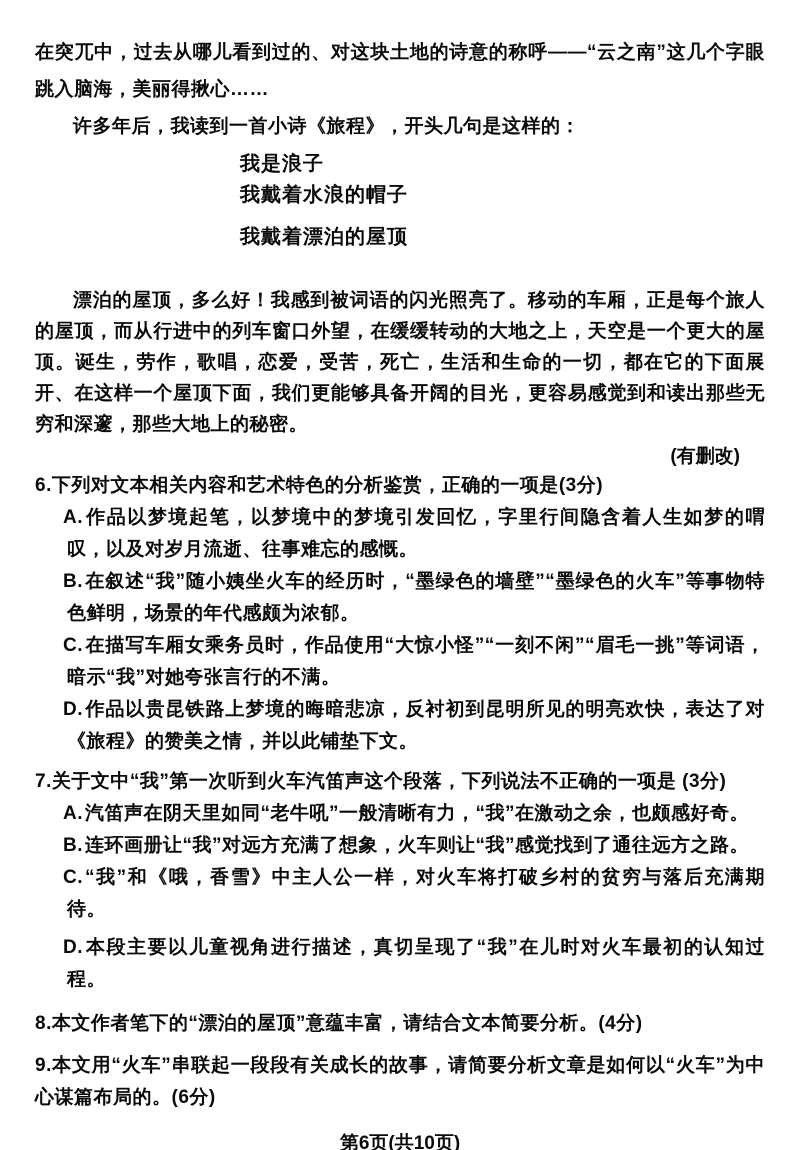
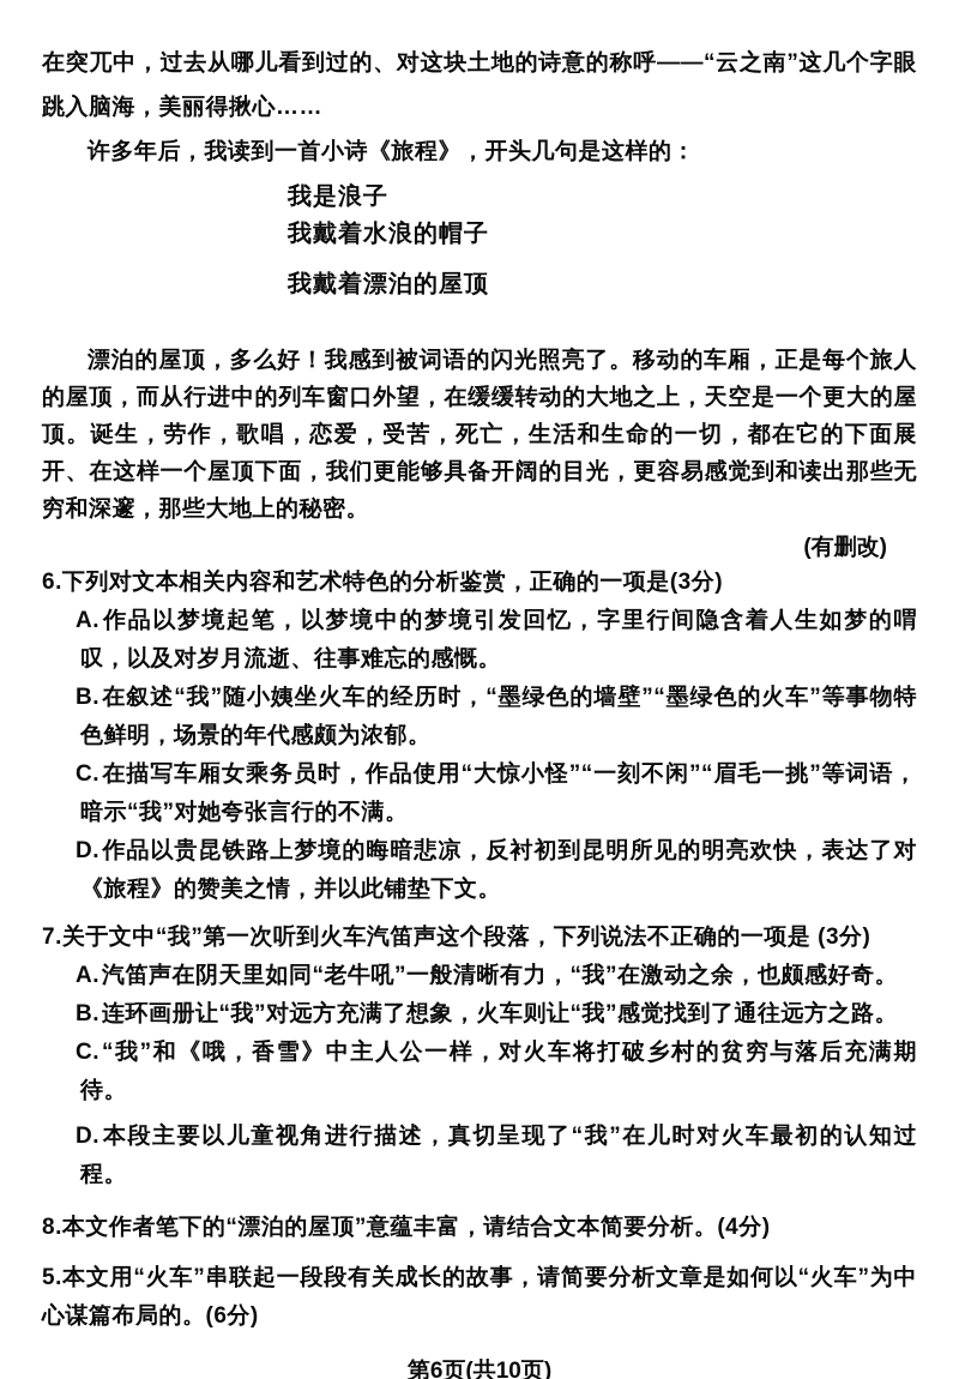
  在突兀中，过去从哪儿看到过的、对这块土地的诗意的称呼——“云之南”这几个字眼跳入脑海，美丽得揪心……
  许多年后，我读到一首小诗《旅程》，开头几句是这样的：
  我是浪子
  我戴着水浪的帽子
  我戴着漂泊的屋顶
  漂泊的屋顶，多么好！我感到被词语的闪光照亮了。移动的车厢，正是每个旅人的屋顶，而从行进中的列车窗口外望，在缓缓转动的大地之上，天空是一个更大的屋顶。诞生，劳作，歌唱，恋爱，受苦，死亡，生活和生命的一切，都在它的下面展开、在这样一个屋顶下面，我们更能够具备开阔的目光，更容易感觉到和读出那些无穷和深邃，那些大地上的秘密。
  (有删改)
  6.下列对文本相关内容和艺术特色的分析鉴赏，正确的一项是(3分)
  A.作品以梦境起笔，以梦境中的梦境引发回忆，字里行间隐含着人生如梦的喟叹，以及对岁月流逝、往事难忘的感慨。
  B.在叙述“我”随小姨坐火车的经历时，“墨绿色的墙壁”“墨绿色的火车”等事物特色鲜明，场景的年代感颇为浓郁。
  C.在描写车厢女乘务员时，作品使用“大惊小怪”“一刻不闲”“眉毛一挑”等词语，暗示“我”对她夸张言行的不满。
  D.作品以贵昆铁路上梦境的晦暗悲凉，反衬初到昆明所见的明亮欢快，表达了对《旅程》的赞美之情，并以此铺垫下文。
  7.关于文中“我”第一次听到火车汽笛声这个段落，下列说法不正确的一项是 (3分)
  A.汽笛声在阴天里如同“老牛吼”一般清晰有力，“我”在激动之余，也颇感好奇。
  B.连环画册让“我”对远方充满了想象，火车则让“我”感觉找到了通往远方之路。
  C.“我”和《哦，香雪》中主人公一样，对火车将打破乡村的贫穷与落后充满期待。
  D.本段主要以儿童视角进行描述，真切呈现了“我”在儿时对火车最初的认知过程。
  8.本文作者笔下的“漂泊的屋顶”意蕴丰富，请结合文本简要分析。(4分)
- 9.本文用“火车”串联起一段段有关成长的故事，请简要分析文章是如何以“火车”为中心谋篇布局的。(6分)
+ 5.本文用“火车”串联起一段段有关成长的故事，请简要分析文章是如何以“火车”为中心谋篇布局的。(6分)
  第6页(共10页)
